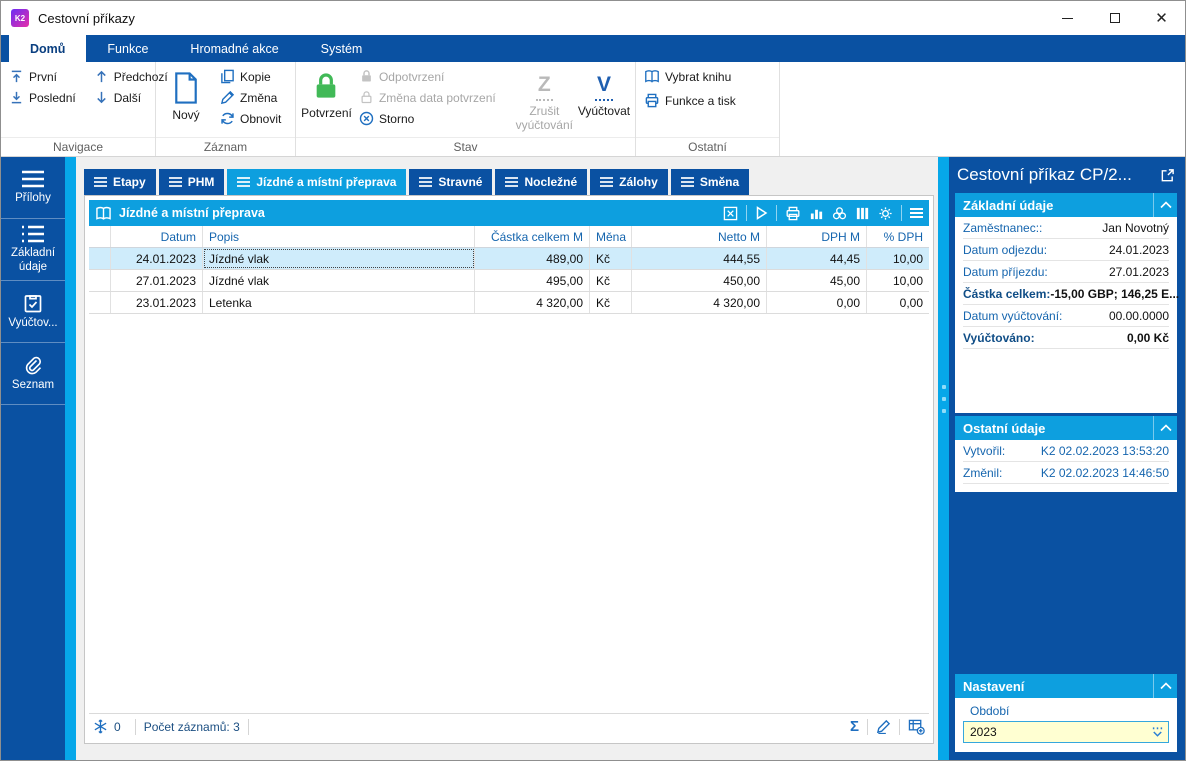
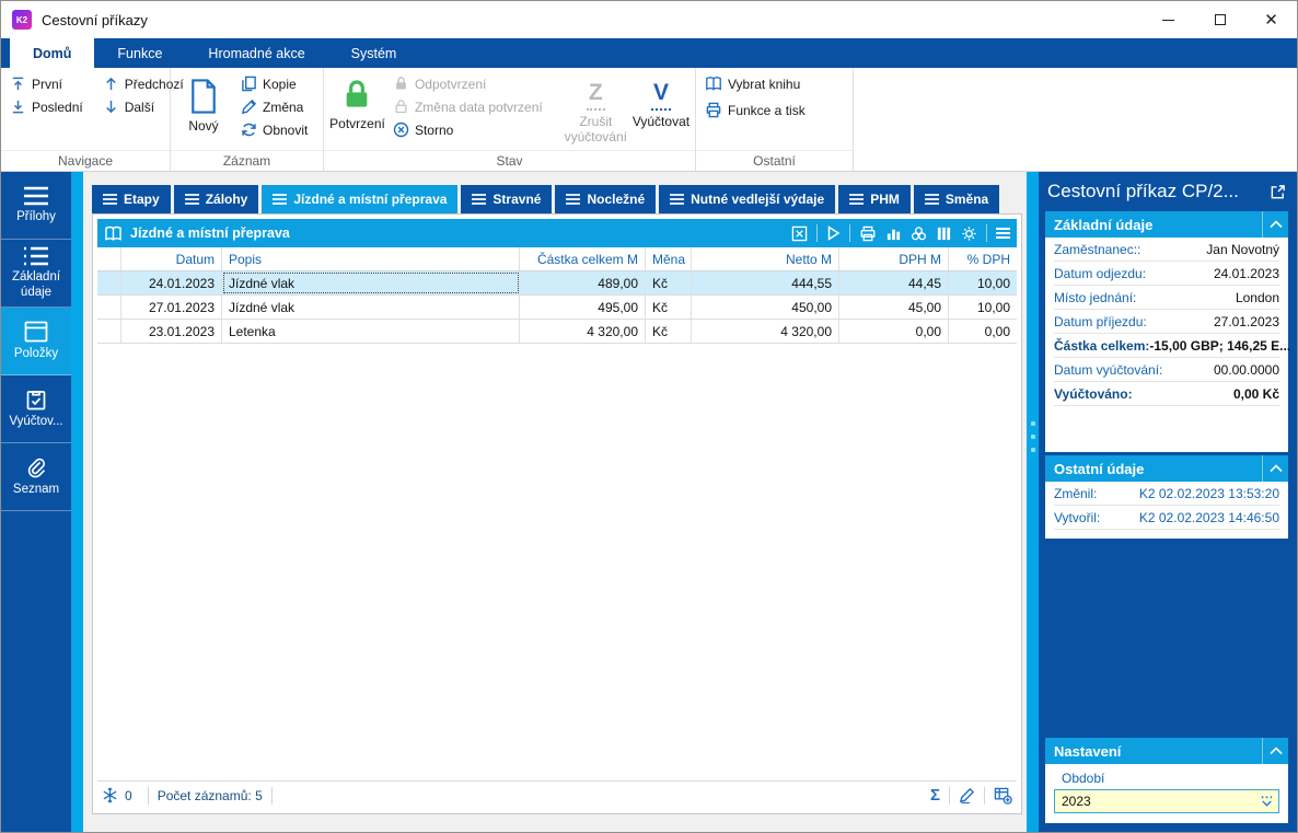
  K2
  Cestovní příkazy
  ✕
  Domů
  Funkce
  Hromadné akce
  Systém
  První
  Poslední
  Předchozí
  Další
  Navigace
  Nový
  Kopie
  Změna
  Obnovit
  Záznam
  Potvrzení
  Odpotvrzení
  Změna data potvrzení
  Storno
  Z
  Zrušit vyúčtování
  V
  Vyúčtovat
  Stav
  Vybrat knihu
  Funkce a tisk
  Ostatní
  Přílohy
  Základní údaje
+ Položky
  Vyúčtov...
  Seznam
  Etapy
- PHM
+ Zálohy
  Jízdné a místní přeprava
  Stravné
  Nocležné
+ Nutné vedlejší výdaje
- Zálohy
+ PHM
  Směna
  Jízdné a místní přeprava
  Datum
  Popis
  Částka celkem M
  Měna
  Netto M
  DPH M
  % DPH
  24.01.2023
  Jízdné vlak
  489,00
  Kč
  444,55
  44,45
  10,00
  27.01.2023
  Jízdné vlak
  495,00
  Kč
  450,00
  45,00
  10,00
  23.01.2023
  Letenka
  4 320,00
  Kč
  4 320,00
  0,00
  0,00
  0
- Počet záznamů: 3
+ Počet záznamů: 5
  Σ
  Cestovní příkaz CP/2...
  Základní údaje
  Zaměstnanec::
  Jan Novotný
  Datum odjezdu:
  24.01.2023
+ Místo jednání:
+ London
  Datum příjezdu:
  27.01.2023
  Částka celkem:
  -15,00 GBP; 146,25 E...
  Datum vyúčtování:
  00.00.0000
  Vyúčtováno:
  0,00 Kč
  Ostatní údaje
- Vytvořil:
+ Změnil:
  K2 02.02.2023 13:53:20
- Změnil:
+ Vytvořil:
  K2 02.02.2023 14:46:50
  Nastavení
  Období
  2023
